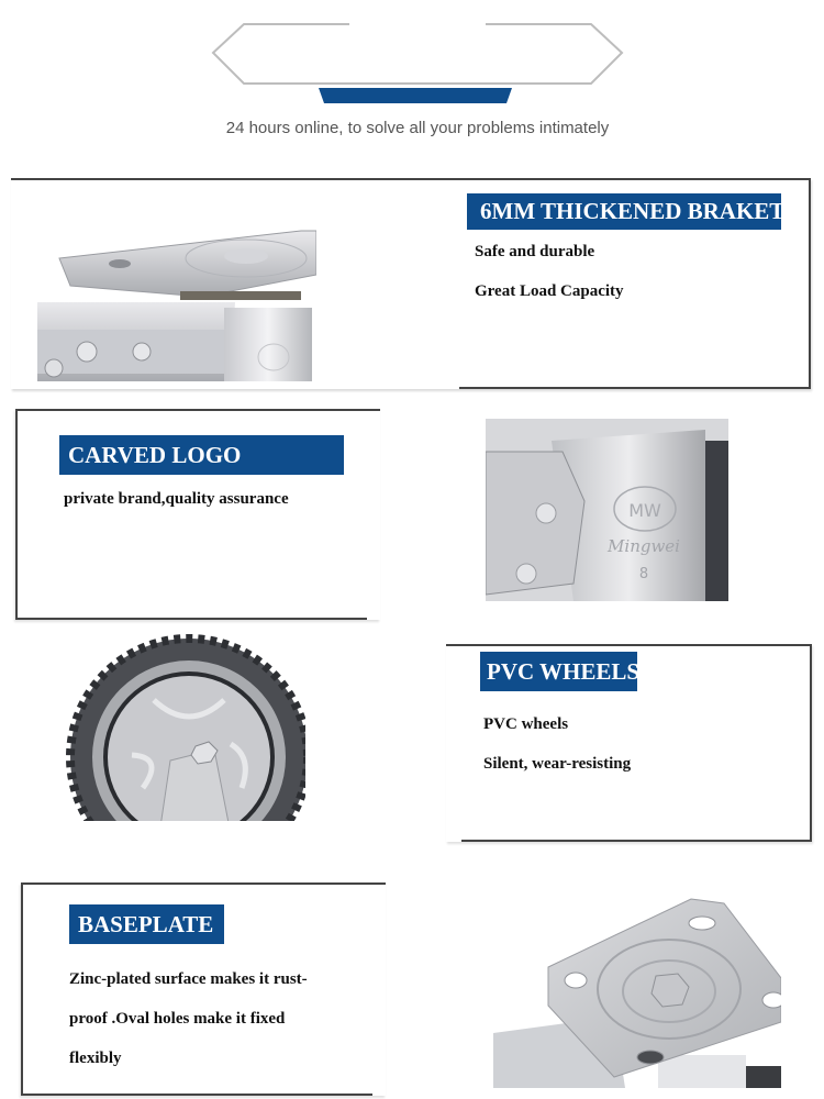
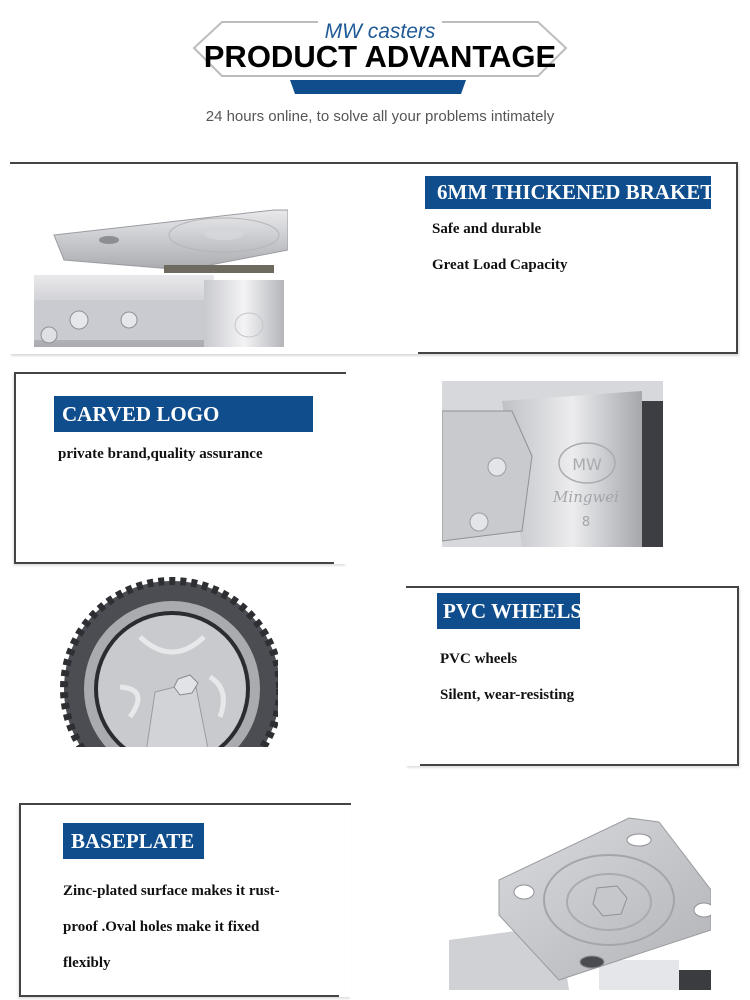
+ MW casters
+ PRODUCT ADVANTAGE
  24 hours online, to solve all your problems intimately
  6MM THICKENED BRAKET
  Safe and durable
  Great Load Capacity
  CARVED LOGO
  private brand,quality assurance
  MW
  Mingwei
  8
  PVC WHEELS
  PVC wheels
  Silent, wear-resisting
  BASEPLATE
  Zinc-plated surface makes it rust-
  proof .Oval holes make it fixed
  flexibly
